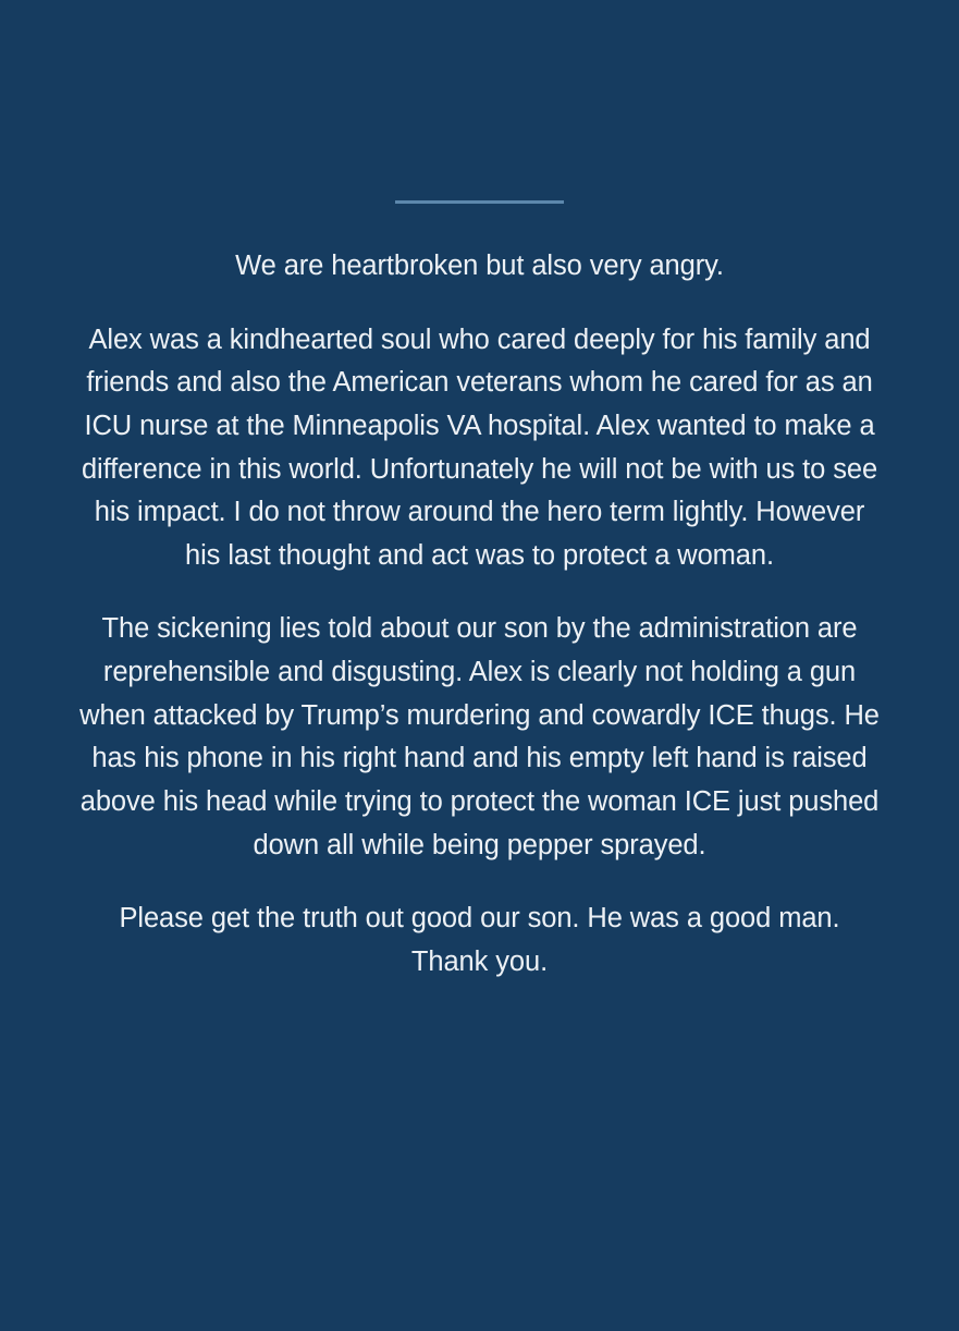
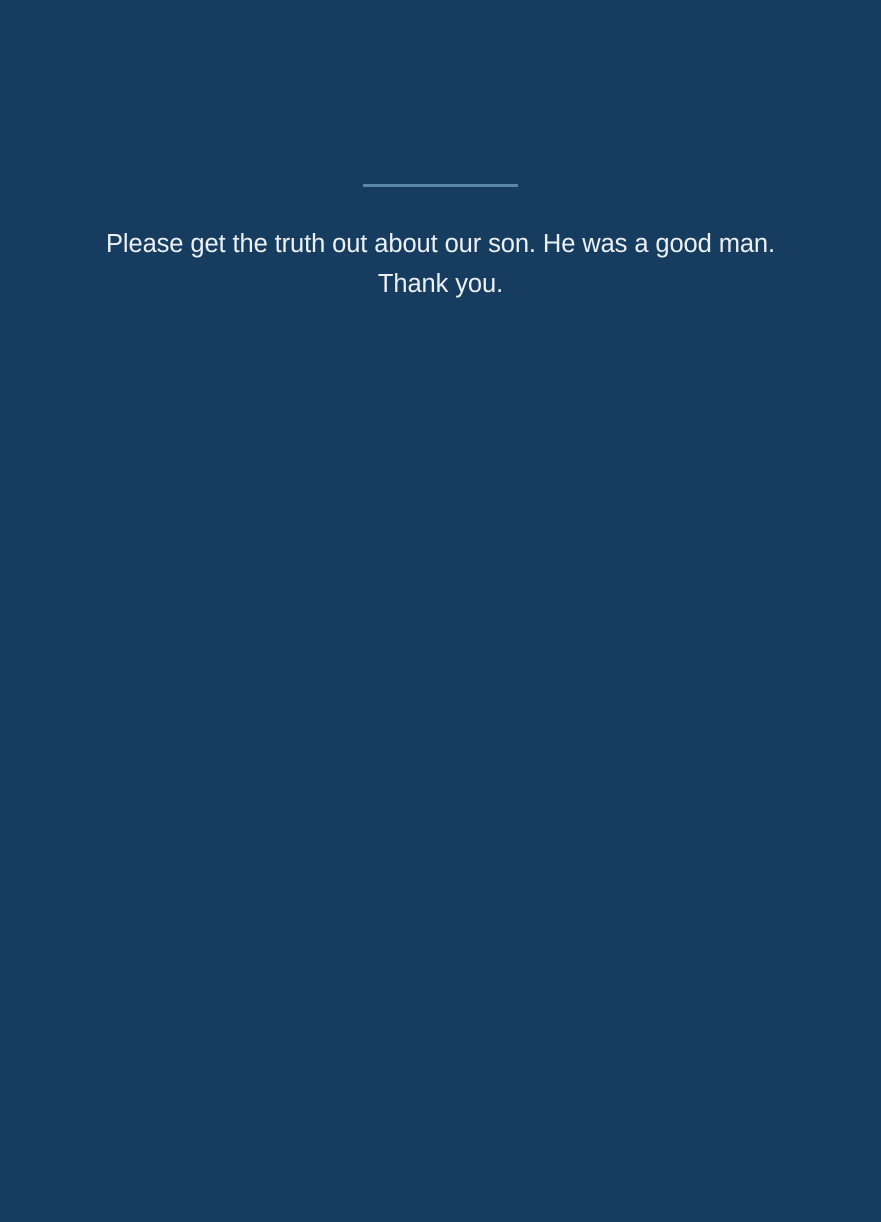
- We are heartbroken but also very angry.
- Alex was a kindhearted soul who cared deeply for his family and friends and also the American veterans whom he cared for as an ICU nurse at the Minneapolis VA hospital. Alex wanted to make a difference in this world. Unfortunately he will not be with us to see his impact. I do not throw around the hero term lightly. However his last thought and act was to protect a woman.
- The sickening lies told about our son by the administration are reprehensible and disgusting. Alex is clearly not holding a gun when attacked by Trump’s murdering and cowardly ICE thugs. He has his phone in his right hand and his empty left hand is raised above his head while trying to protect the woman ICE just pushed down all while being pepper sprayed.
- Please get the truth out good our son. He was a good man. Thank you.
+ Please get the truth out about our son. He was a good man. Thank you.
